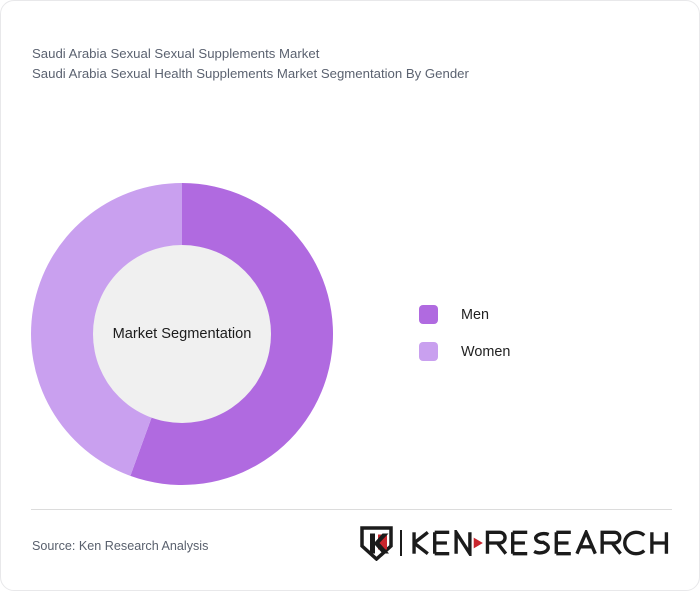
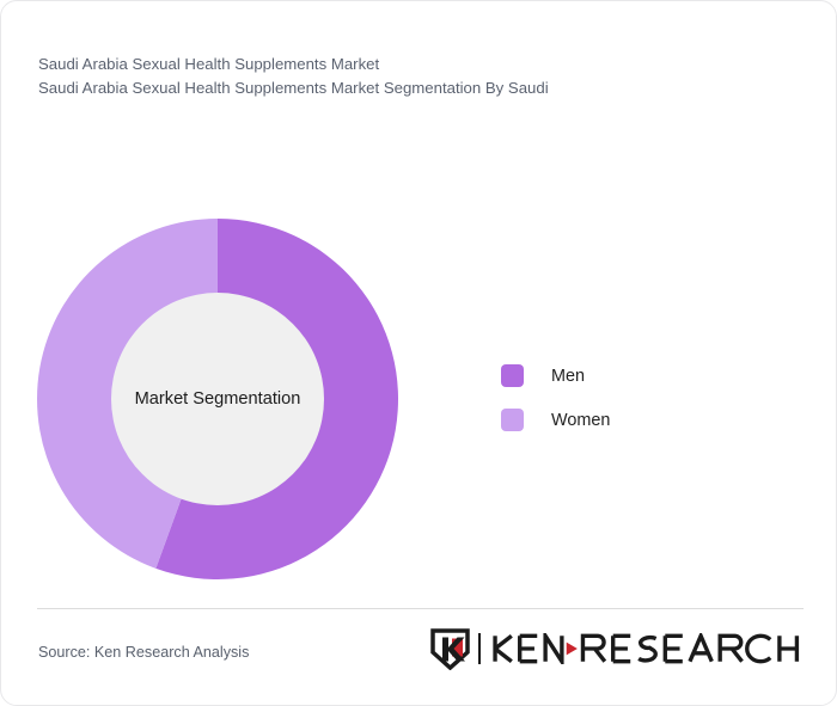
- Saudi Arabia Sexual Sexual Supplements Market
+ Saudi Arabia Sexual Health Supplements Market
- Saudi Arabia Sexual Health Supplements Market Segmentation By Gender
+ Saudi Arabia Sexual Health Supplements Market Segmentation By Saudi
  Market Segmentation
  Men
  Women
  Source: Ken Research Analysis
